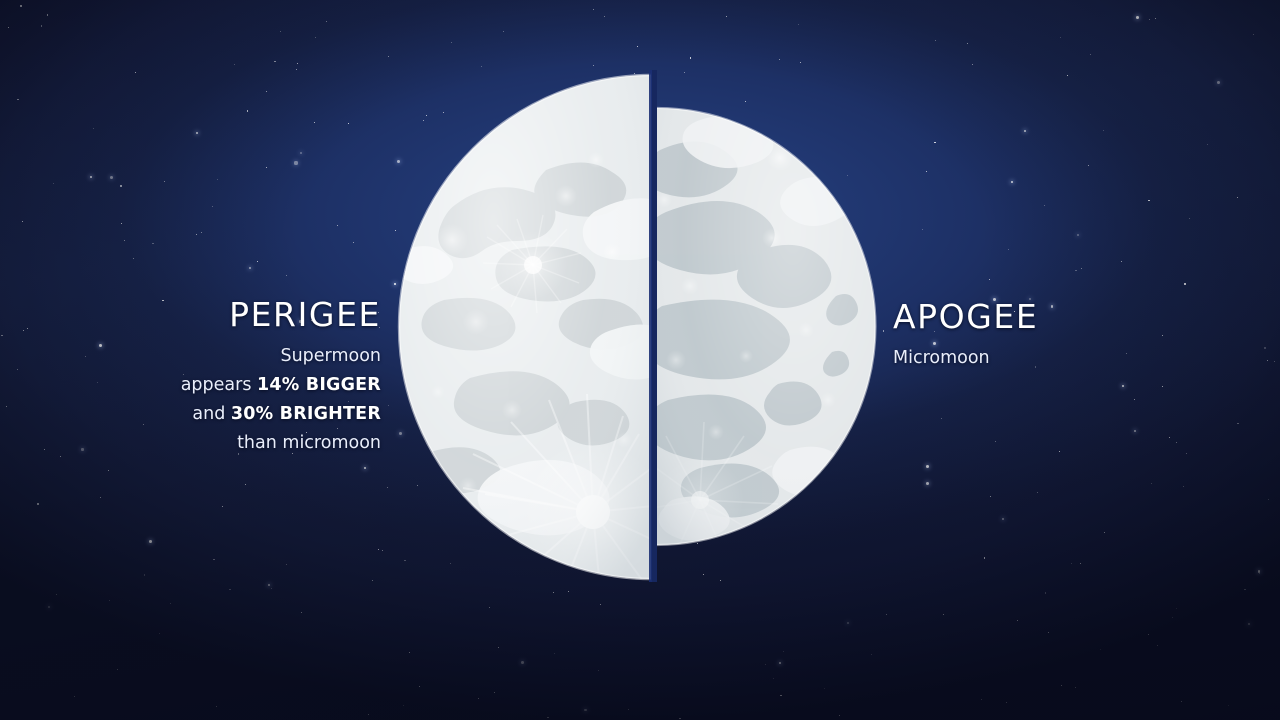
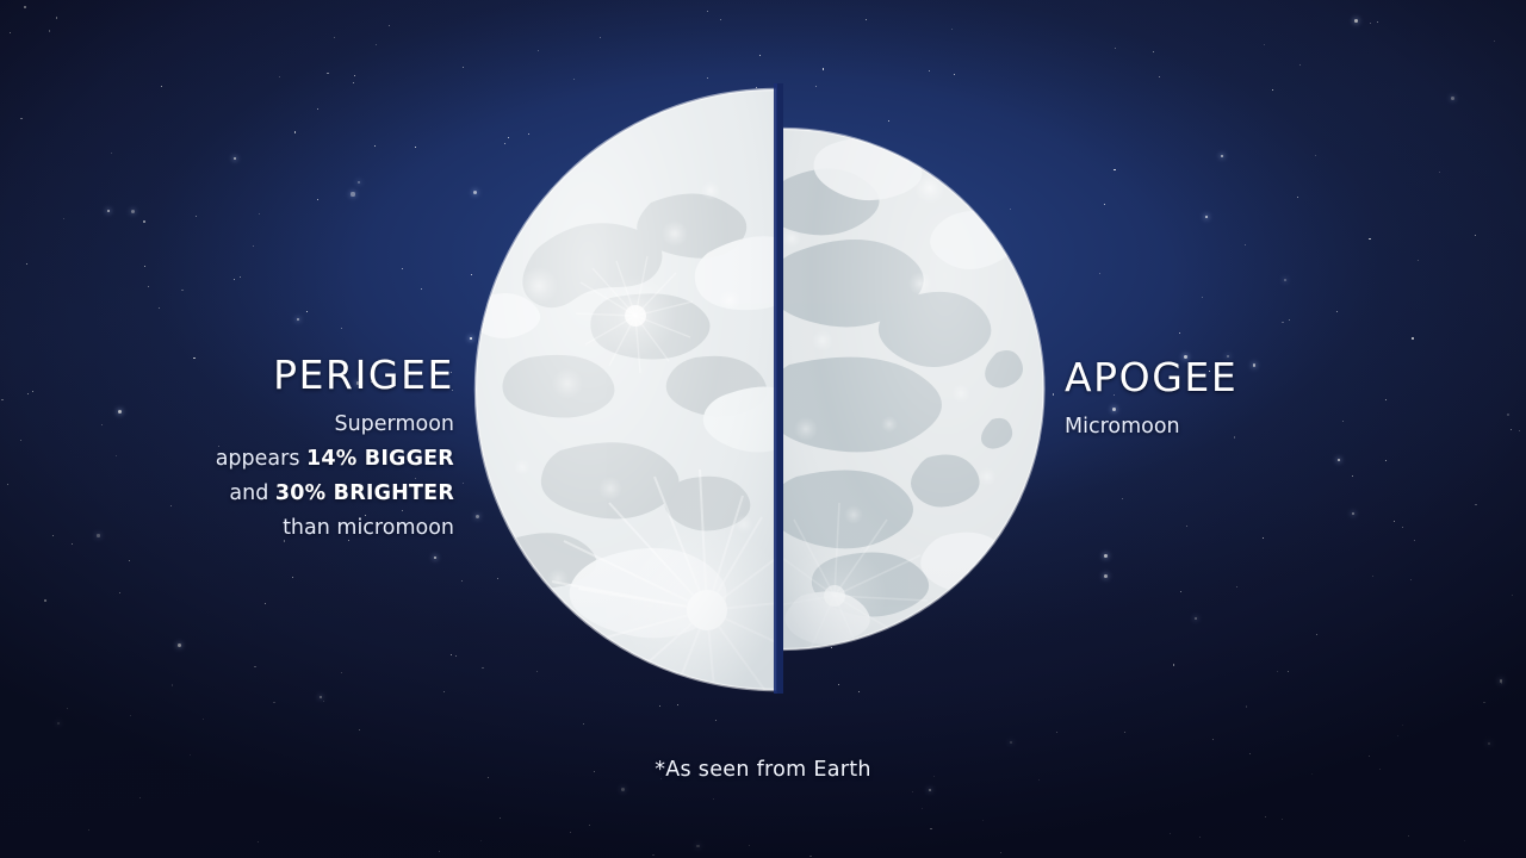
  PERIGEE
  Supermoon
  appears 14% BIGGER
  and 30% BRIGHTER
  than micromoon
  APOGEE
  Micromoon
+ *As seen from Earth
